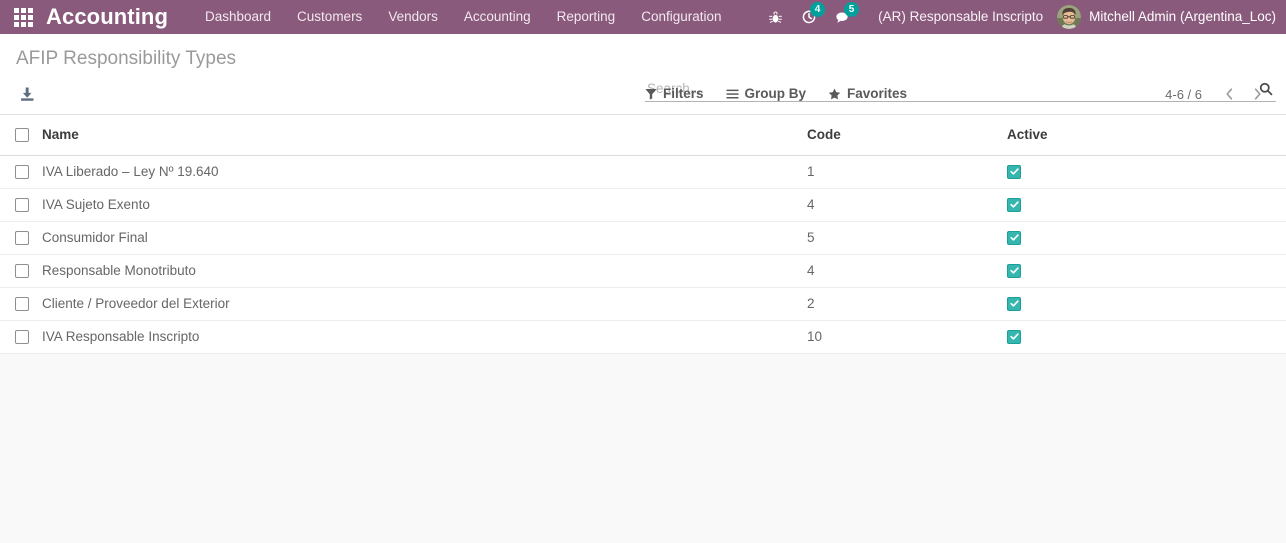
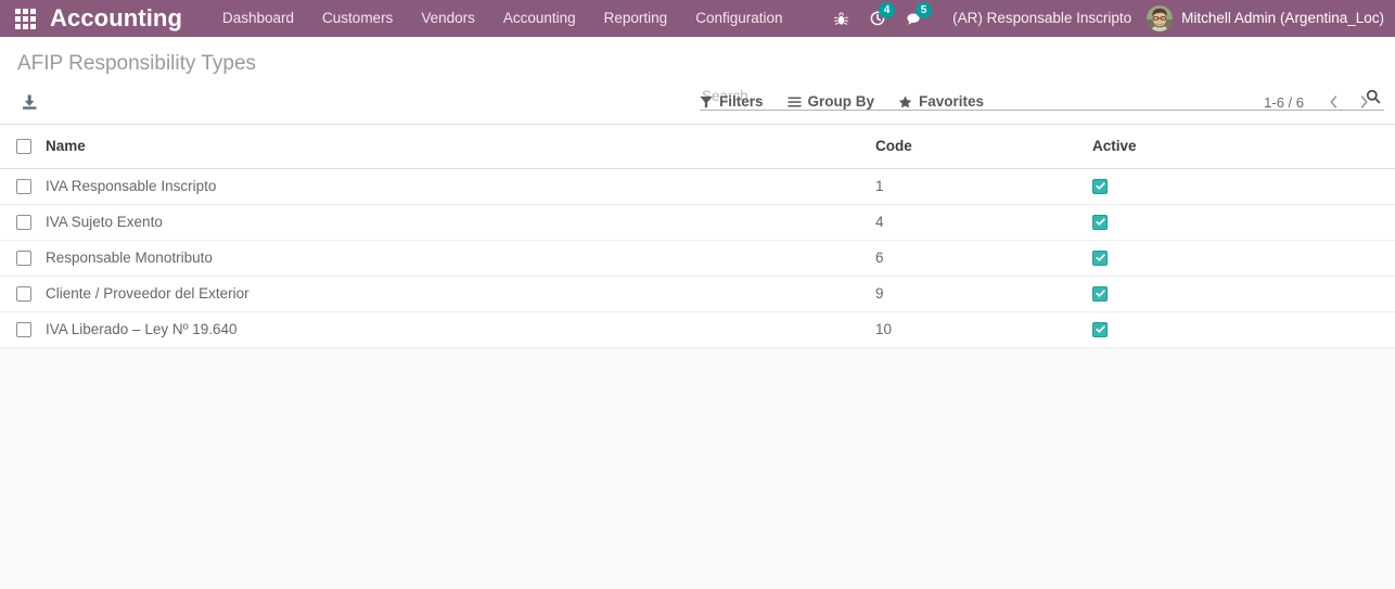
  Accounting
  Dashboard
  Customers
  Vendors
  Accounting
  Reporting
  Configuration
  4
  5
  (AR) Responsable Inscripto
  Mitchell Admin (Argentina_Loc)
  AFIP Responsibility Types
  earch...
  Filters
  Group By
  Favorites
- 4-6 / 6
+ 1-6 / 6
  	Name	Code	Active
- 	IVA Liberado – Ley Nº 19.640	1
+ 	IVA Responsable Inscripto	1
  	IVA Sujeto Exento	4
- 	Consumidor Final	5
- 	Responsable Monotributo	4
+ 	Responsable Monotributo	6
- 	Cliente / Proveedor del Exterior	2
+ 	Cliente / Proveedor del Exterior	9
- 	IVA Responsable Inscripto	10
+ 	IVA Liberado – Ley Nº 19.640	10
